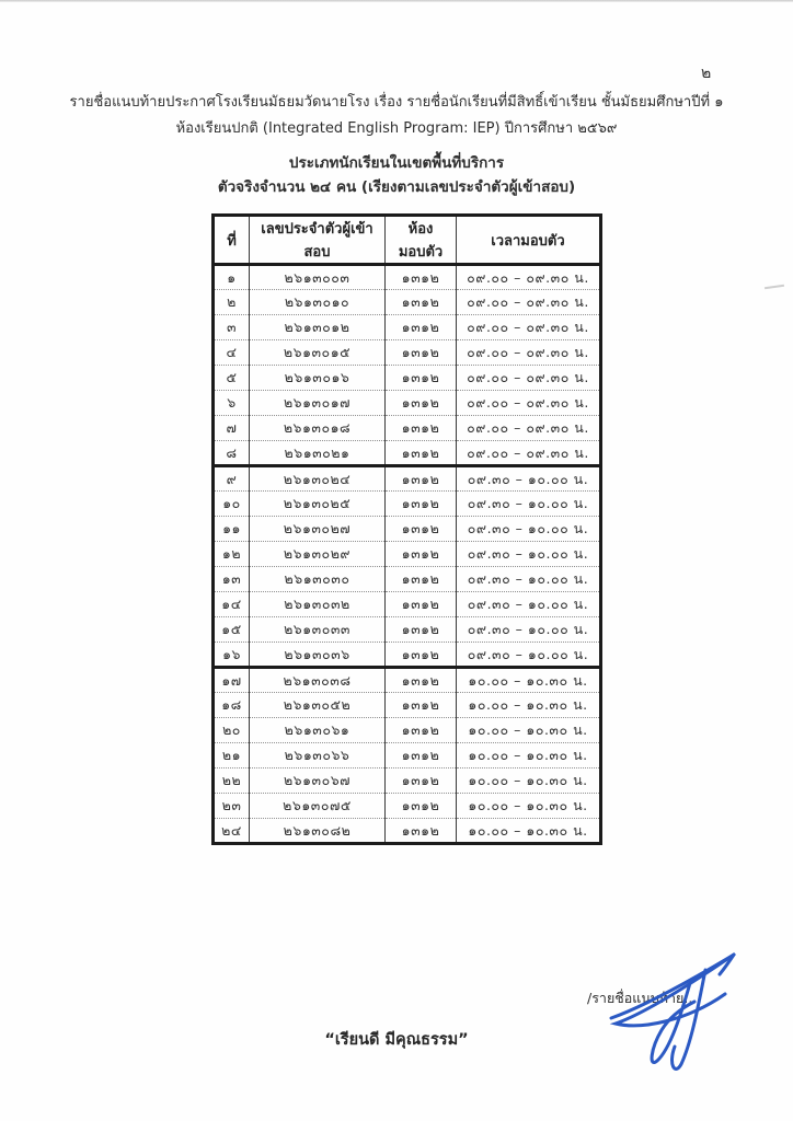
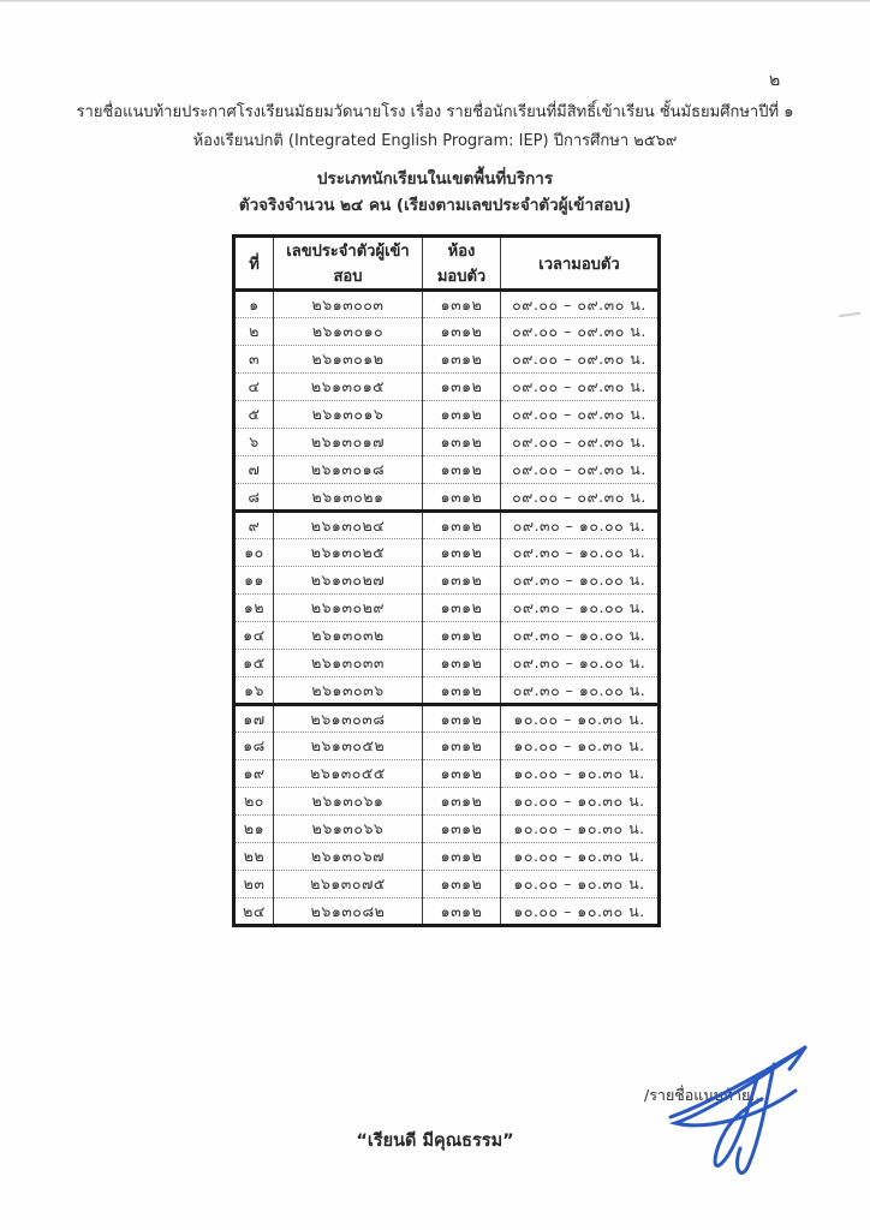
  ๒
  รายชื่อแนบท้ายประกาศโรงเรียนมัธยมวัดนายโรง เรื่อง รายชื่อนักเรียนที่มีสิทธิ์เข้าเรียน ชั้นมัธยมศึกษาปีที่ ๑
  ห้องเรียนปกติ (Integrated English Program: IEP) ปีการศึกษา ๒๕๖๙
  ประเภทนักเรียนในเขตพื้นที่บริการ
  ตัวจริงจำนวน ๒๔ คน (เรียงตามเลขประจำตัวผู้เข้าสอบ)
  ที่	เลขประจำตัวผู้เข้าสอบ	ห้องมอบตัว	เวลามอบตัว
  ๑	๒๖๑๓๐๐๓	๑๓๑๒	๐๙.๐๐ – ๐๙.๓๐ น.
  ๒	๒๖๑๓๐๑๐	๑๓๑๒	๐๙.๐๐ – ๐๙.๓๐ น.
  ๓	๒๖๑๓๐๑๒	๑๓๑๒	๐๙.๐๐ – ๐๙.๓๐ น.
  ๔	๒๖๑๓๐๑๕	๑๓๑๒	๐๙.๐๐ – ๐๙.๓๐ น.
  ๕	๒๖๑๓๐๑๖	๑๓๑๒	๐๙.๐๐ – ๐๙.๓๐ น.
  ๖	๒๖๑๓๐๑๗	๑๓๑๒	๐๙.๐๐ – ๐๙.๓๐ น.
  ๗	๒๖๑๓๐๑๘	๑๓๑๒	๐๙.๐๐ – ๐๙.๓๐ น.
  ๘	๒๖๑๓๐๒๑	๑๓๑๒	๐๙.๐๐ – ๐๙.๓๐ น.
  ๙	๒๖๑๓๐๒๔	๑๓๑๒	๐๙.๓๐ – ๑๐.๐๐ น.
  ๑๐	๒๖๑๓๐๒๕	๑๓๑๒	๐๙.๓๐ – ๑๐.๐๐ น.
  ๑๑	๒๖๑๓๐๒๗	๑๓๑๒	๐๙.๓๐ – ๑๐.๐๐ น.
  ๑๒	๒๖๑๓๐๒๙	๑๓๑๒	๐๙.๓๐ – ๑๐.๐๐ น.
- ๑๓	๒๖๑๓๐๓๐	๑๓๑๒	๐๙.๓๐ – ๑๐.๐๐ น.
  ๑๔	๒๖๑๓๐๓๒	๑๓๑๒	๐๙.๓๐ – ๑๐.๐๐ น.
  ๑๕	๒๖๑๓๐๓๓	๑๓๑๒	๐๙.๓๐ – ๑๐.๐๐ น.
  ๑๖	๒๖๑๓๐๓๖	๑๓๑๒	๐๙.๓๐ – ๑๐.๐๐ น.
  ๑๗	๒๖๑๓๐๓๘	๑๓๑๒	๑๐.๐๐ – ๑๐.๓๐ น.
  ๑๘	๒๖๑๓๐๕๒	๑๓๑๒	๑๐.๐๐ – ๑๐.๓๐ น.
+ ๑๙	๒๖๑๓๐๕๕	๑๓๑๒	๑๐.๐๐ – ๑๐.๓๐ น.
  ๒๐	๒๖๑๓๐๖๑	๑๓๑๒	๑๐.๐๐ – ๑๐.๓๐ น.
  ๒๑	๒๖๑๓๐๖๖	๑๓๑๒	๑๐.๐๐ – ๑๐.๓๐ น.
  ๒๒	๒๖๑๓๐๖๗	๑๓๑๒	๑๐.๐๐ – ๑๐.๓๐ น.
  ๒๓	๒๖๑๓๐๗๕	๑๓๑๒	๑๐.๐๐ – ๑๐.๓๐ น.
  ๒๔	๒๖๑๓๐๘๒	๑๓๑๒	๑๐.๐๐ – ๑๐.๓๐ น.
  /รายชื่อแนาย..
  “เรียนดี มีคุณธรรม”
